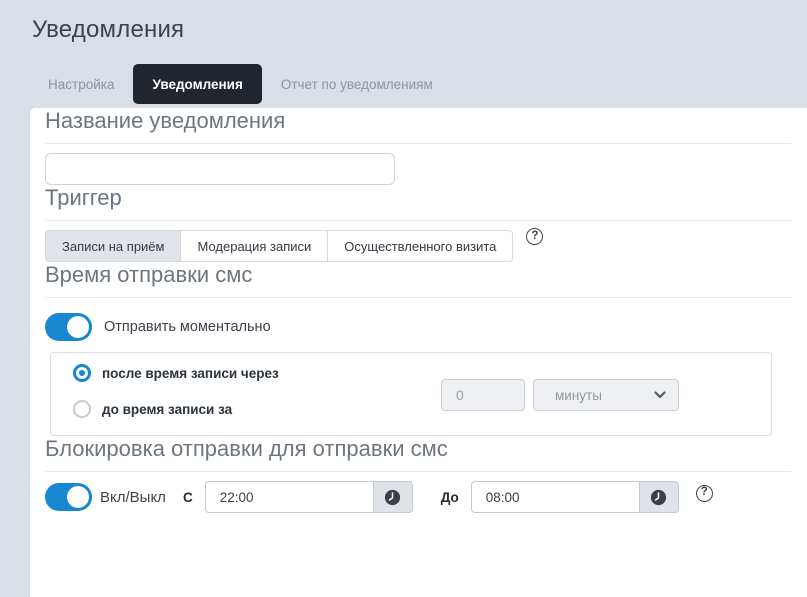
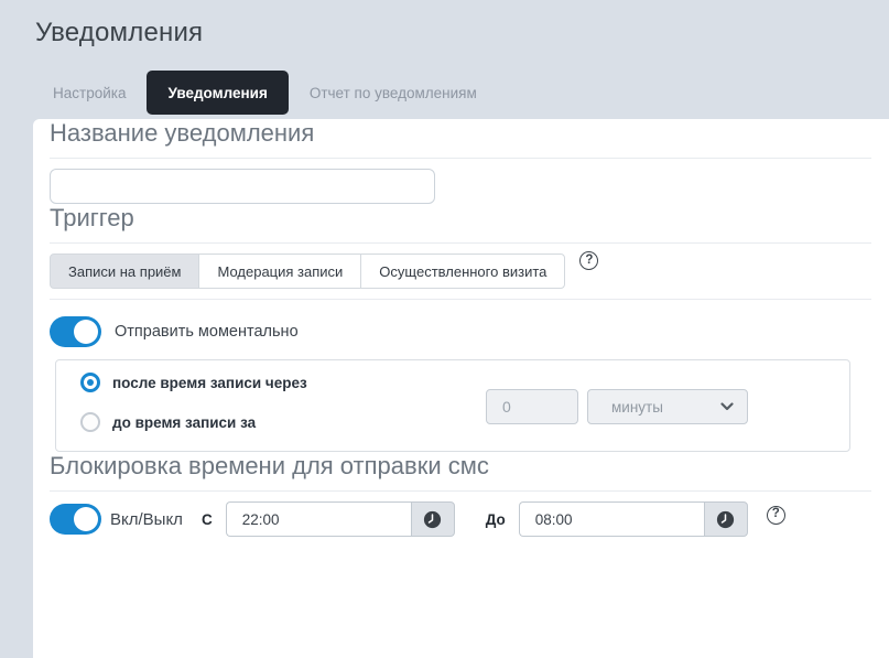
  Уведомления
  Настройка
  Уведомления
  Отчет по уведомлениям
  Название уведомления
  Триггер
  Записи на приём
  Модерация записи
  Осуществленного визита
  ?
- Время отправки смс
  Отправить моментально
  после время записи через
  до время записи за
  0
  минуты
- Блокировка отправки для отправки смс
+ Блокировка времени для отправки смс
  Вкл/Выкл
  С
  22:00
  До
  08:00
  ?
